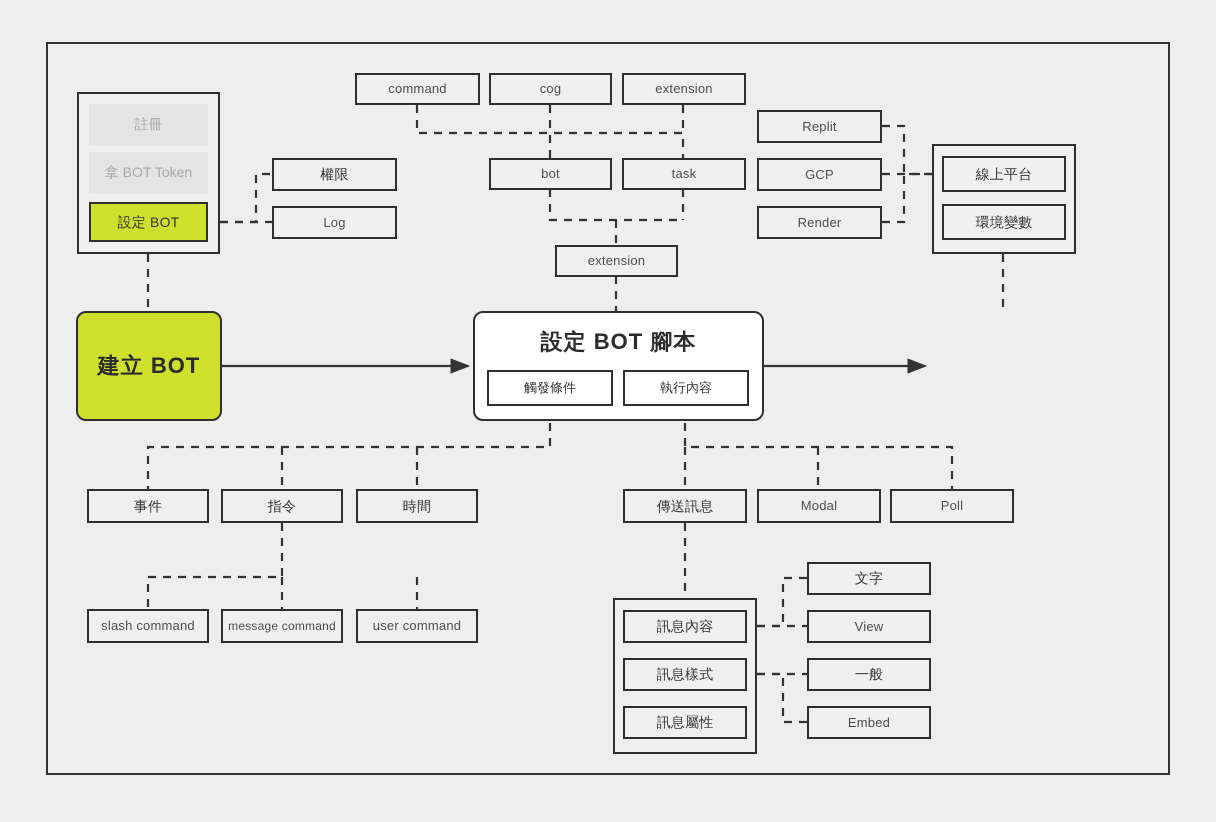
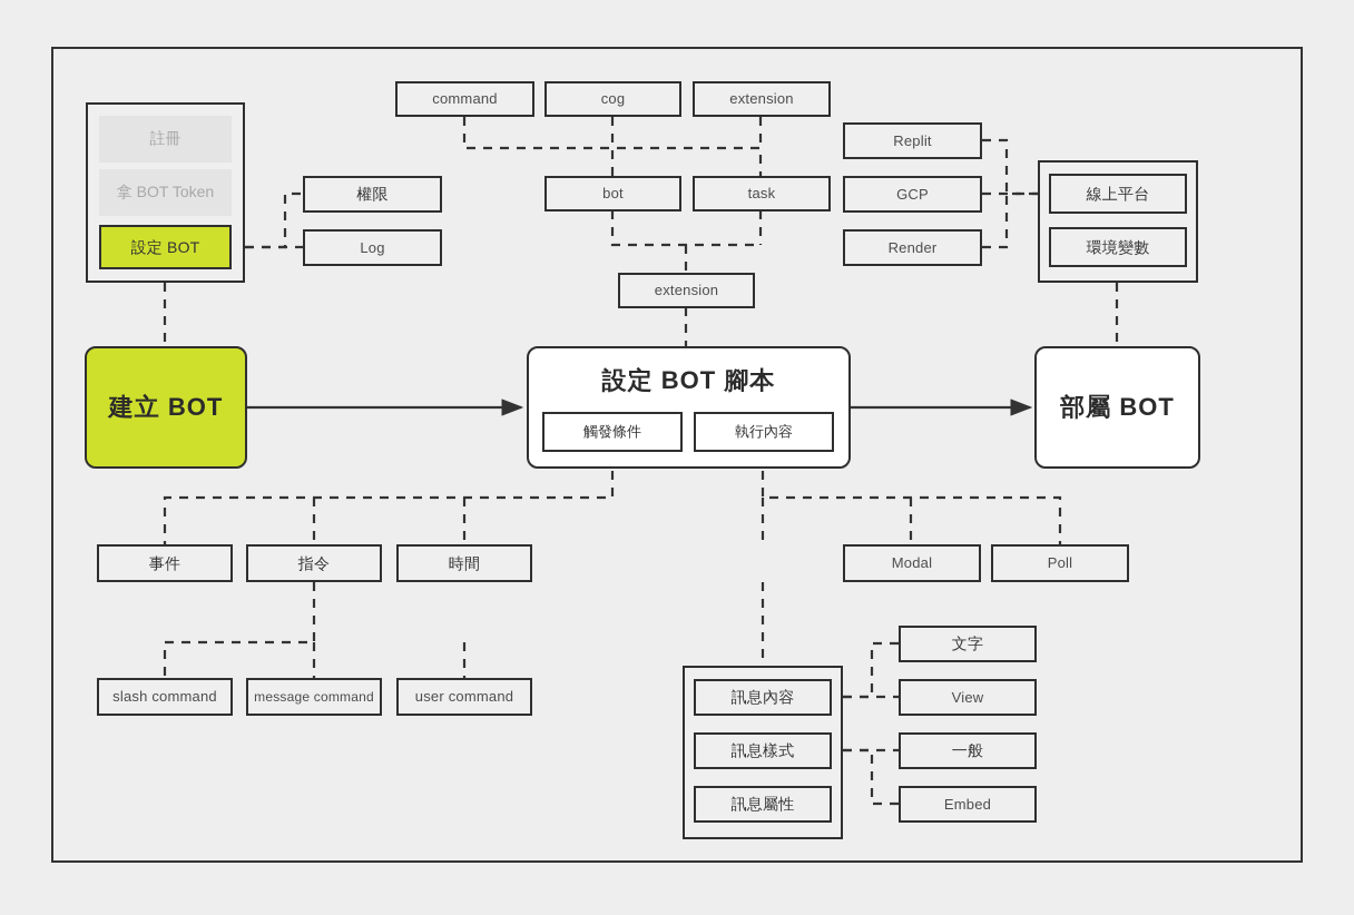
  註冊
  拿 BOT Token
  設定 BOT
  權限
  Log
  command
  cog
  extension
  bot
  task
  extension
  Replit
  GCP
  Render
  線上平台
  環境變數
  建立 BOT
  設定 BOT 腳本
  觸發條件
  執行內容
+ 部屬 BOT
  事件
  指令
  時間
  slash command
  message command
  user command
- 傳送訊息
  Modal
  Poll
  訊息內容
  訊息樣式
  訊息屬性
  文字
  View
  一般
  Embed
